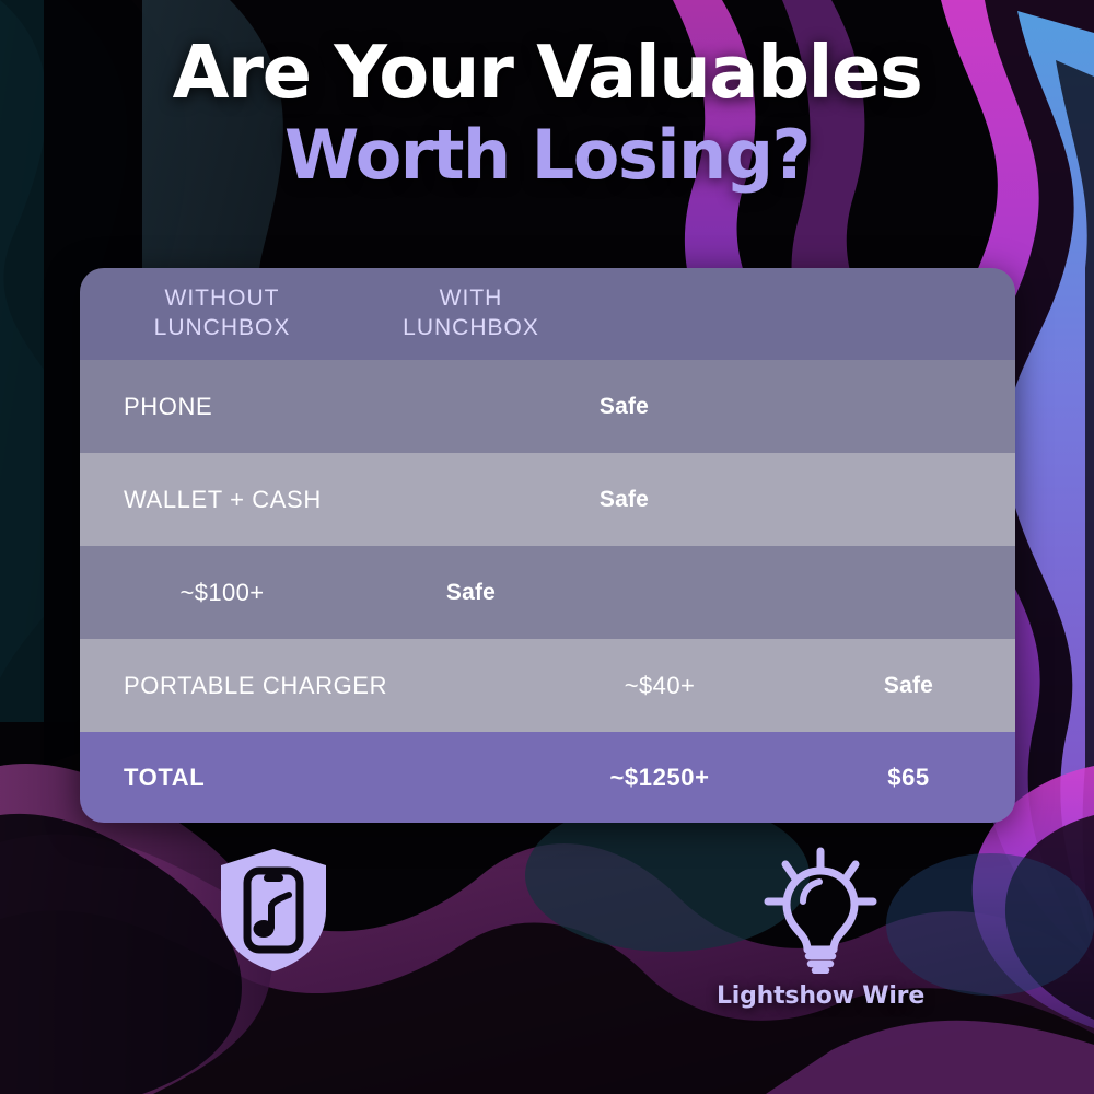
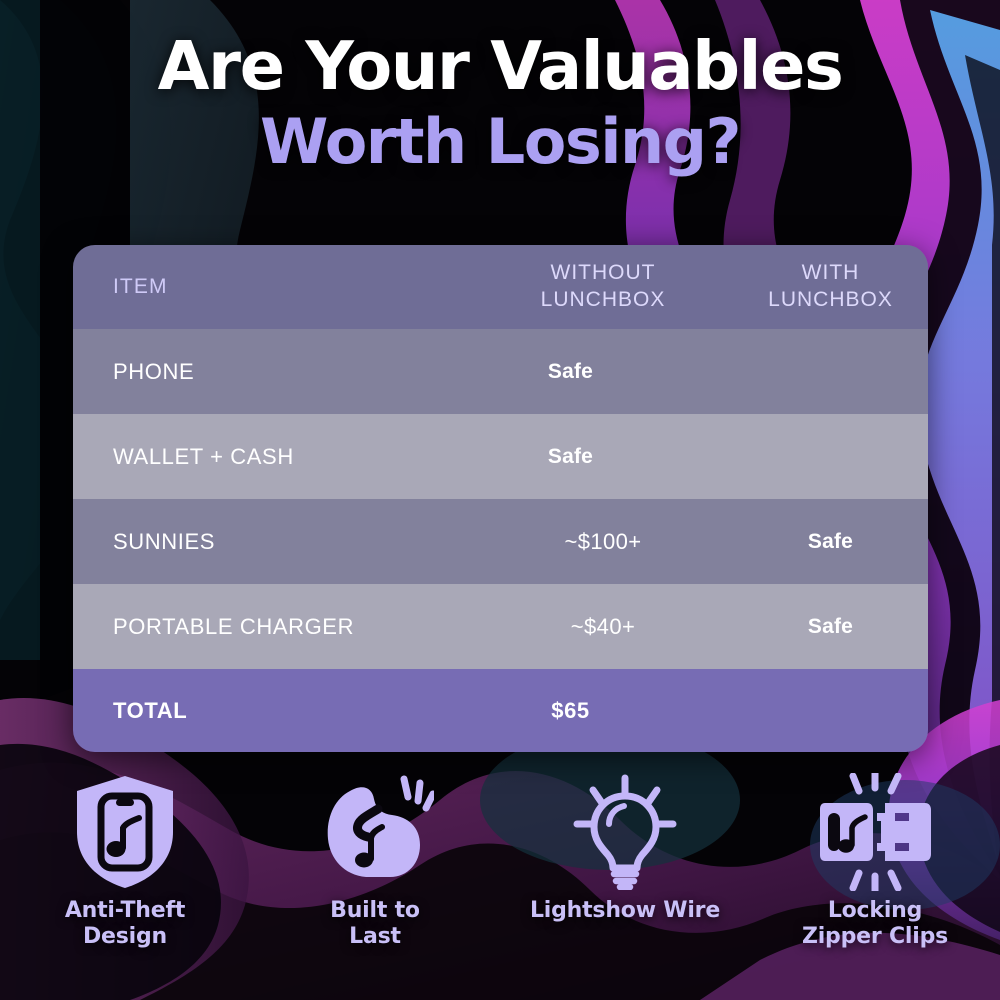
  Are Your Valuables
  Worth Losing?
+ ITEM
  WITHOUT
  LUNCHBOX
  WITH
  LUNCHBOX
  PHONE
  Safe
  WALLET + CASH
  Safe
+ SUNNIES
  ~$100+
  Safe
  PORTABLE CHARGER
  ~$40+
  Safe
  TOTAL
- ~$1250+
  $65
+ Anti-Theft
+ Design
+ Built to
+ Last
  Lightshow Wire
+ Locking
+ Zipper Clips
